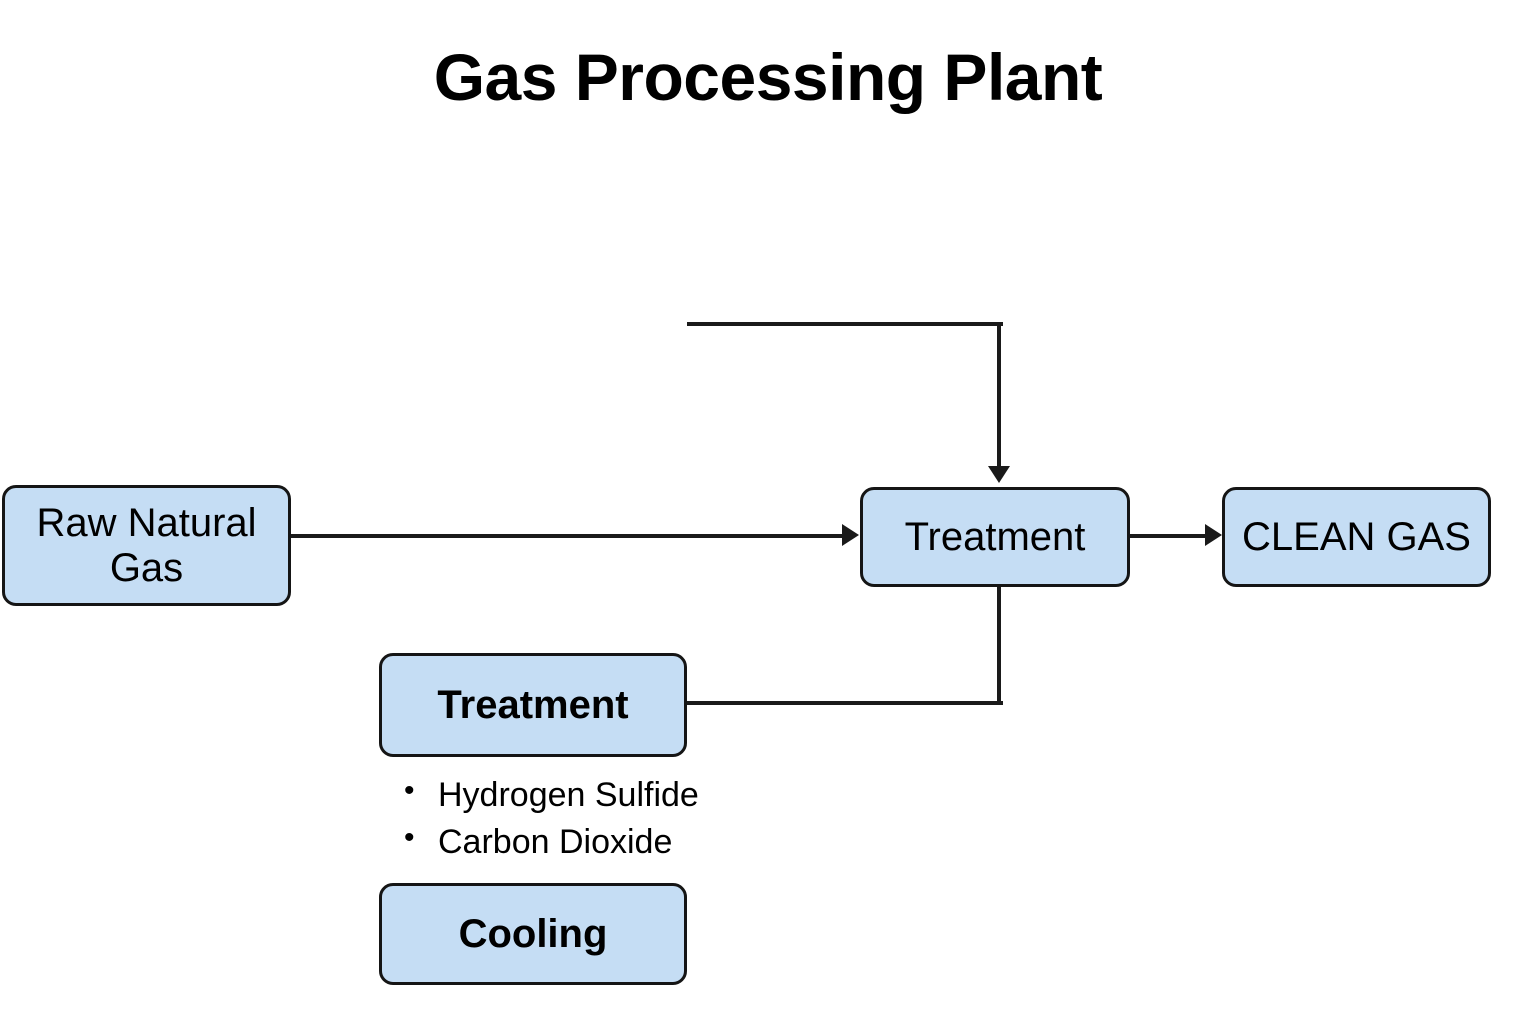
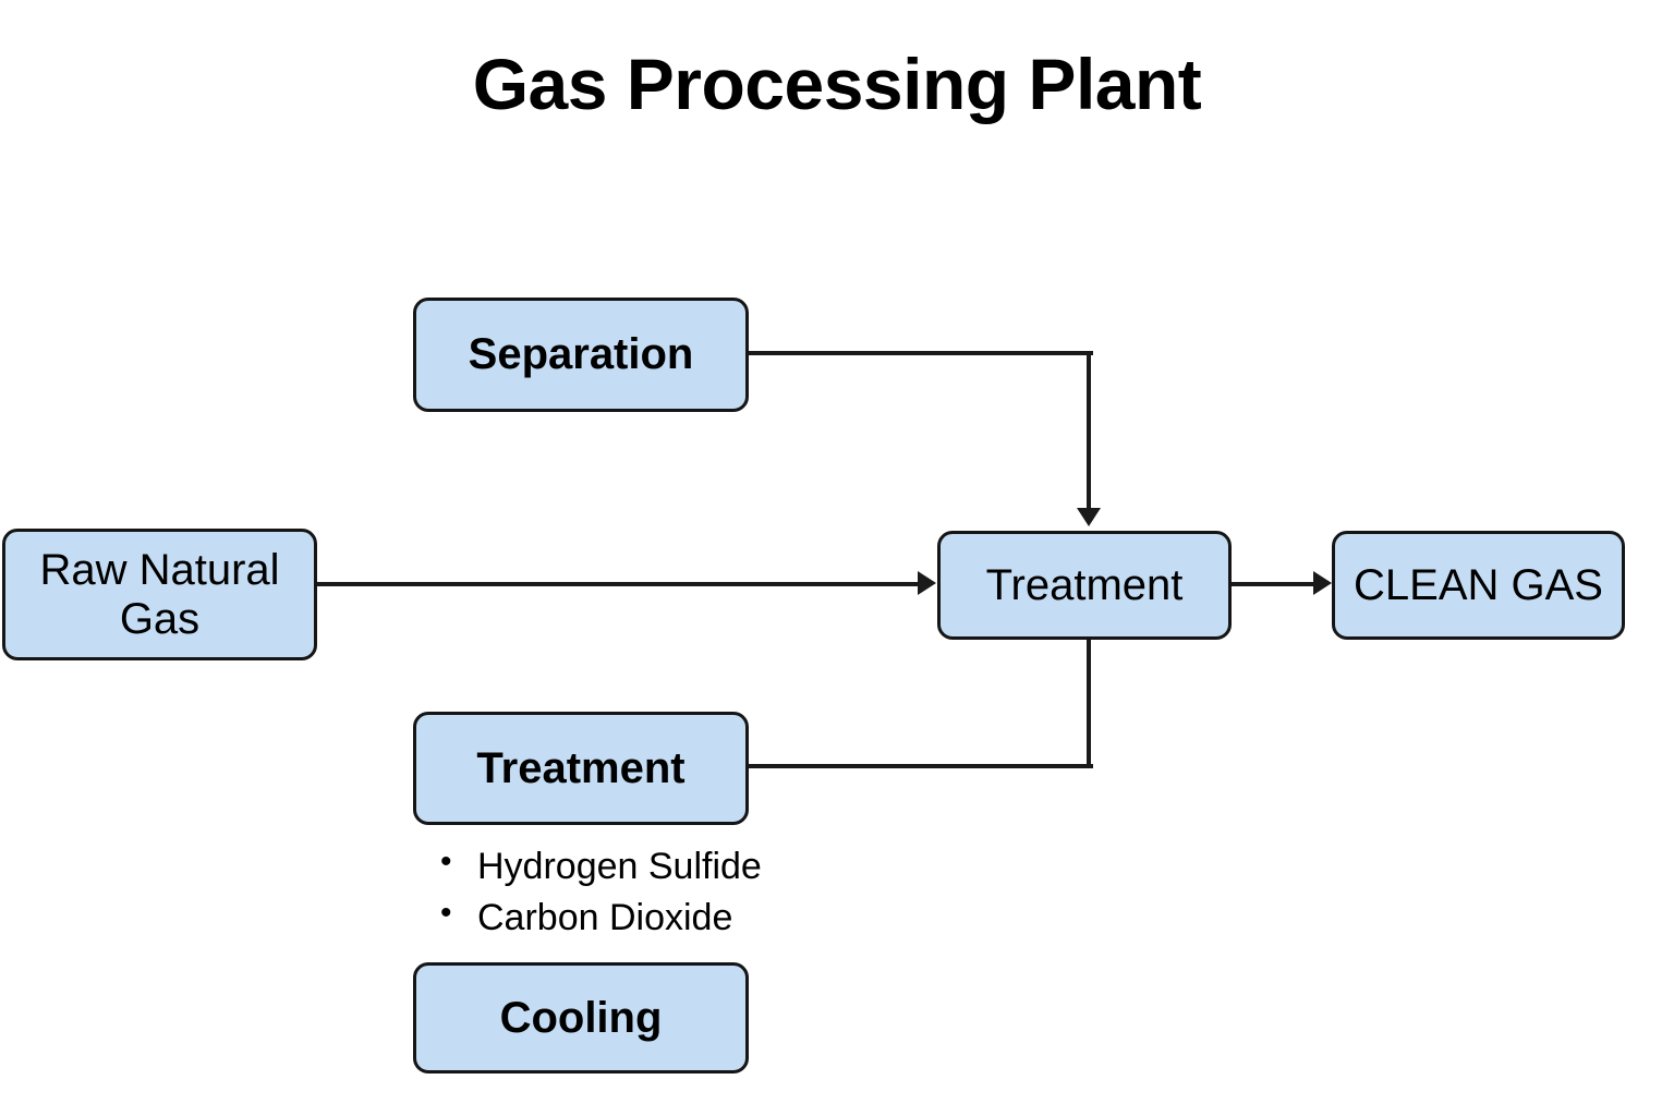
  Gas Processing Plant
+ Separation
  Raw Natural Gas
  Treatment
  CLEAN GAS
  Treatment
  Cooling
  Hydrogen Sulfide
  Carbon Dioxide
